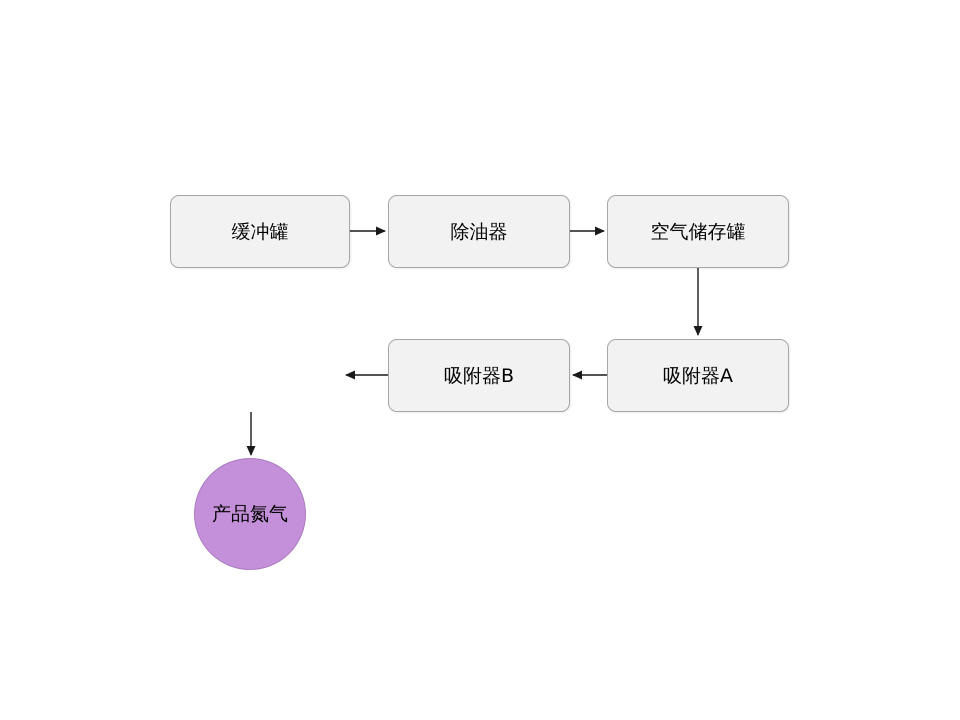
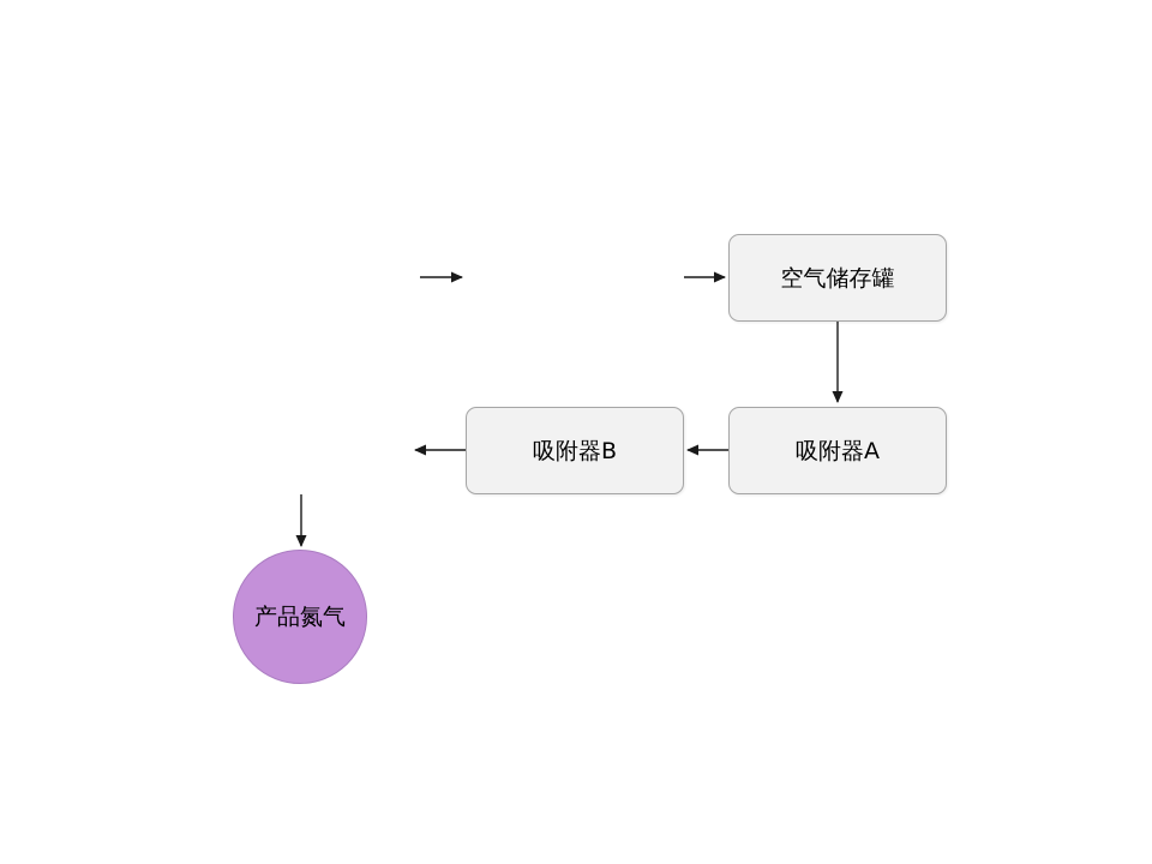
- 缓冲罐
- 除油器
  空气储存罐
  吸附器B
  吸附器A
  产品氮气
